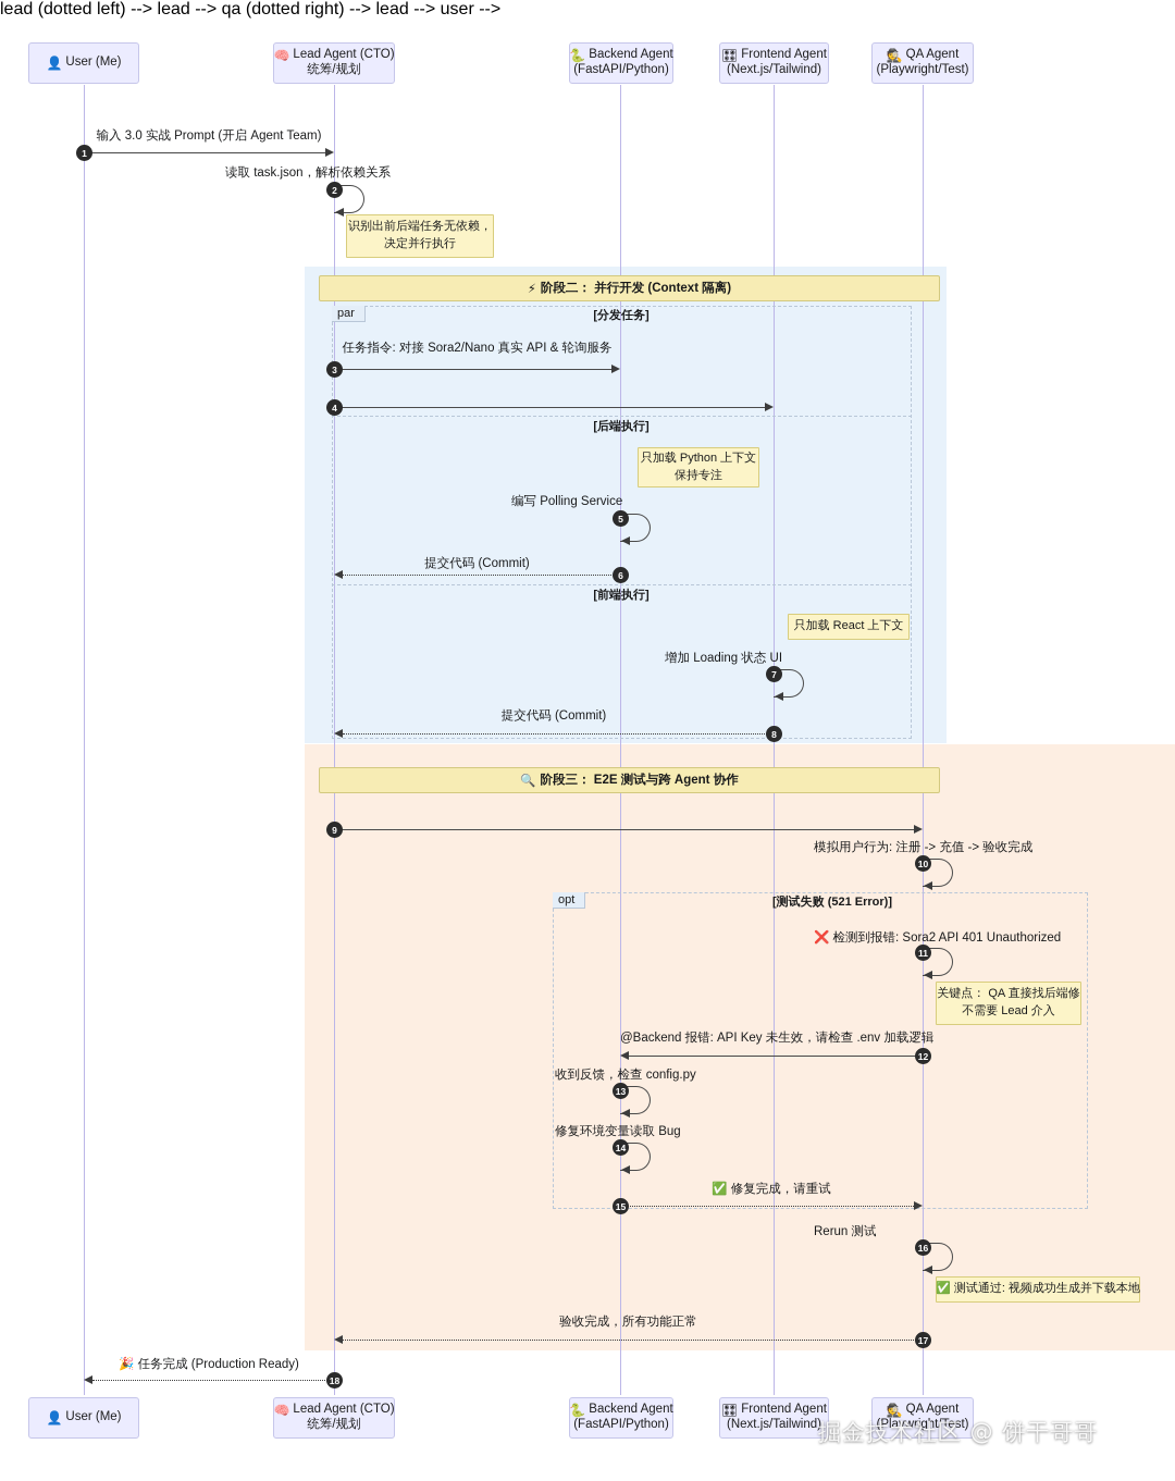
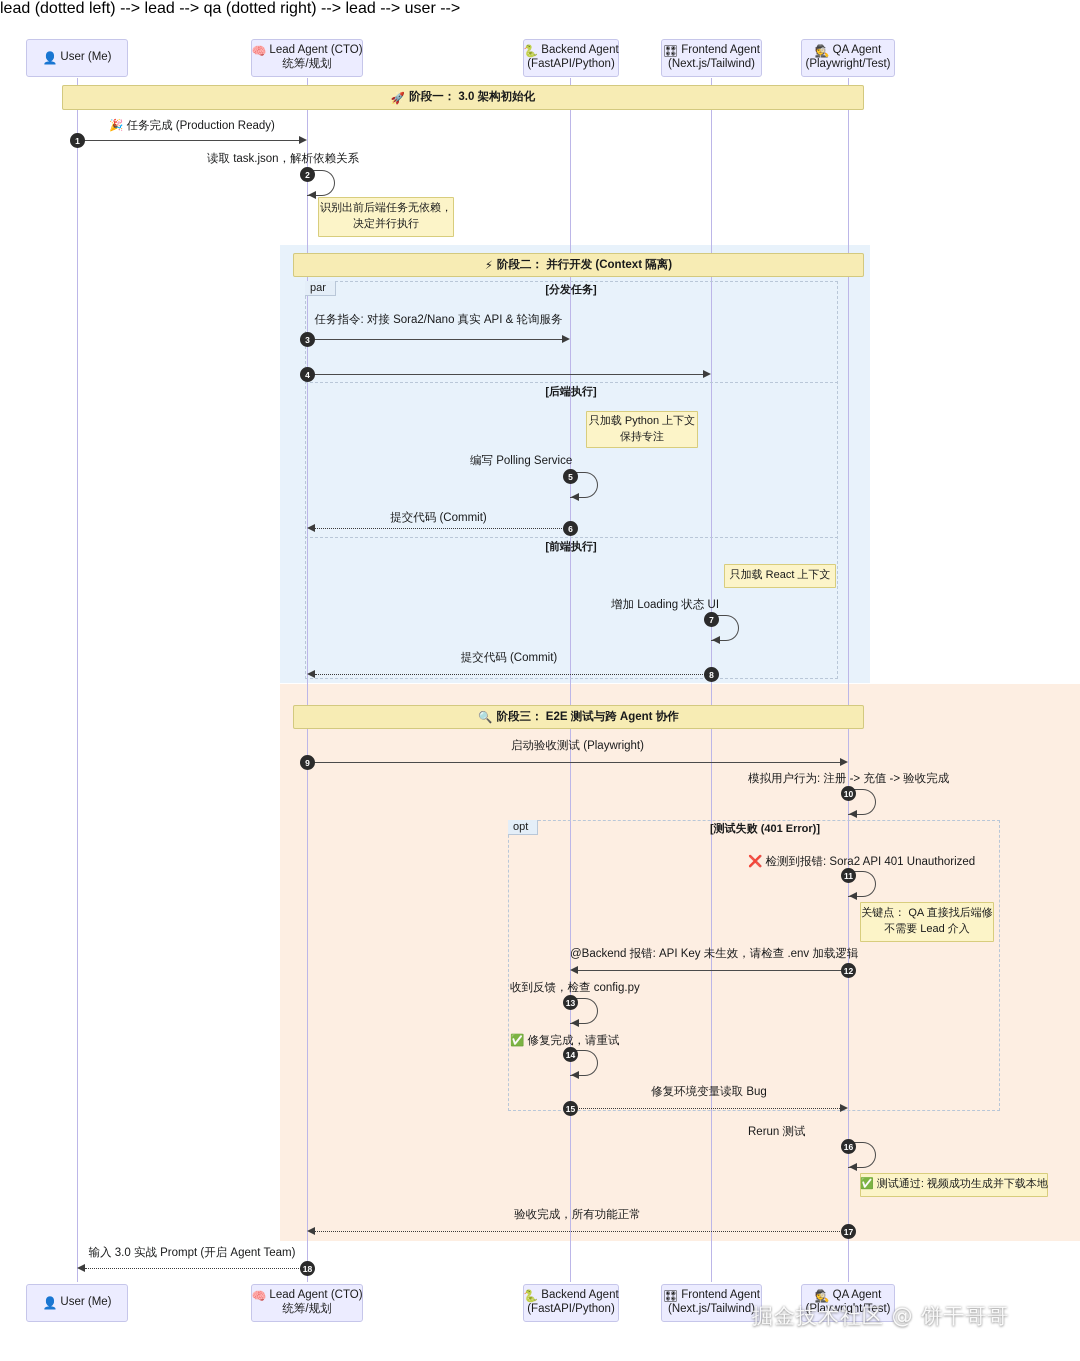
  👤
  User (Me)
  🧠
  Lead Agent (CTO)
  统筹/规划
  🐍
  Backend Agent
  (FastAPI/Python)
  🎛
  Frontend Agent
  (Next.js/Tailwind)
  🕵
  QA Agent
  (Playwright/Test)
  👤
  User (Me)
  🧠
  Lead Agent (CTO)
  统筹/规划
  🐍
  Backend Agent
  (FastAPI/Python)
  🎛
  Frontend Agent
  (Next.js/Tailwind)
  🕵
  QA Agent
  (Playwright/Test)
+ 🚀
+ 阶段一： 3.0 架构初始化
  ⚡
  阶段二： 并行开发 (Context 隔离)
  🔍
  阶段三： E2E 测试与跨 Agent 协作
  par
  [分发任务]
  [后端执行]
  [前端执行]
  opt
- [测试失败 (521 Error)]
+ [测试失败 (401 Error)]
- 输入 3.0 实战 Prompt (开启 Agent Team)
+ 🎉 任务完成 (Production Ready)
  1
  读取 task.json，解析依赖关系
  2
  识别出前后端任务无依赖，
  决定并行执行
  任务指令: 对接 Sora2/Nano 真实 API & 轮询服务
  3
  4
  只加载 Python 上下文
  保持专注
  编写 Polling Service
  5
  lead (dotted left) -->
  提交代码 (Commit)
  6
  只加载 React 上下文
  增加 Loading 状态 UI
  7
  lead -->
  提交代码 (Commit)
  8
+ 启动验收测试 (Playwright)
  9
  模拟用户行为: 注册 -> 充值 -> 验收完成
  10
  ❌ 检测到报错: Sora2 API 401 Unauthorized
  11
  关键点： QA 直接找后端修
  不需要 Lead 介入
  @Backend 报错: API Key 未生效，请检查 .env 加载逻辑
  12
  收到反馈，检查 config.py
  13
- 修复环境变量读取 Bug
+ ✅ 修复完成，请重试
  14
  qa (dotted right) -->
- ✅ 修复完成，请重试
+ 修复环境变量读取 Bug
  15
  Rerun 测试
  16
  ✅ 测试通过: 视频成功生成并下载本地
  lead -->
  验收完成，所有功能正常
  17
  user -->
- 🎉 任务完成 (Production Ready)
+ 输入 3.0 实战 Prompt (开启 Agent Team)
  18
  掘金技术社区 @ 饼干哥哥
